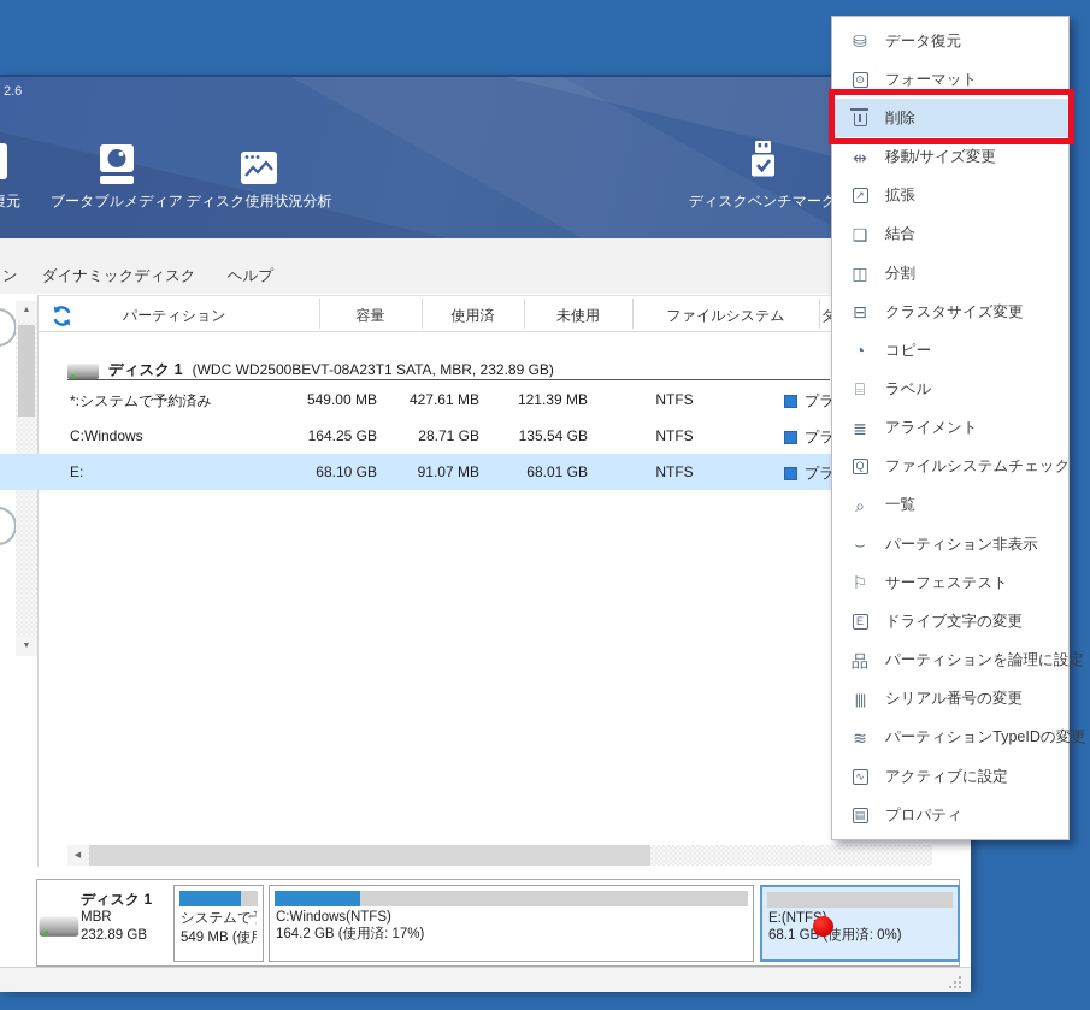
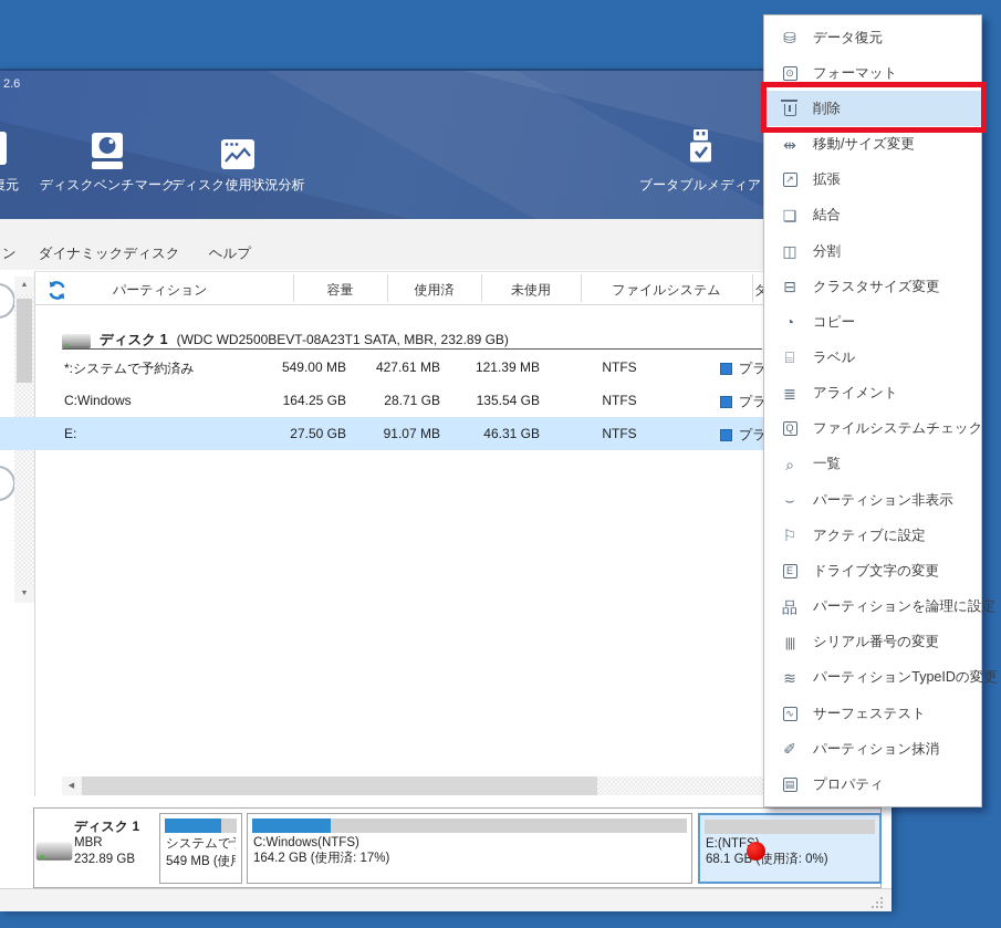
  2.6
- ブータブルメディア
+ ディスクベンチマーク
  ディスク使用状況分析
- ディスクベンチマーク
+ ブータブルメディア
  ン
  ダイナミックディスク
  ヘルプ
  パーティション
  容量
  使用済
  未使用
  ファイルシステム
  ディスク 1
  (WDC WD2500BEVT-08A23T1 SATA, MBR, 232.89 GB)
  *:システムで予約済み
  549.00 MB
  427.61 MB
  121.39 MB
  NTFS
  プラ
  C:Windows
  164.25 GB
  28.71 GB
  135.54 GB
  NTFS
  プラ
  E:
- 68.10 GB
+ 27.50 GB
  91.07 MB
- 68.01 GB
+ 46.31 GB
  NTFS
  プラ
  ディスク 1
  MBR
  232.89 GB
  システムで
  549 MB (使
  C:Windows(NTFS)
  164.2 GB (使用済: 17%)
  E:(NTF
  68.1 GB使用済: 0%)
  ⛁
  データ復元
  ⊙
  フォーマット
  削除
  ⇹
  移動/サイズ変更
  ↗
  拡張
  ❏
  結合
  ◫
  分割
  ⊟
  クラスタサイズ変更
  ◔
  コピー
  ⌸
  ラベル
  ≣
  アライメント
  Q
  ファイルシステムチェック
  ⌕
  一覧
  ⌣
  パーティション非表示
  ⚐
- サーフェステスト
+ アクティブに設定
  E
  ドライブ文字の変更
  品
  パーティションを論理に設定
  ||||
  シリアル番号の変更
  ≋
  パーティションTypeIDの変更
  ∿
- アクティブに設定
+ サーフェステスト
+ ✐
+ パーティション抹消
  ▤
  プロパティ
